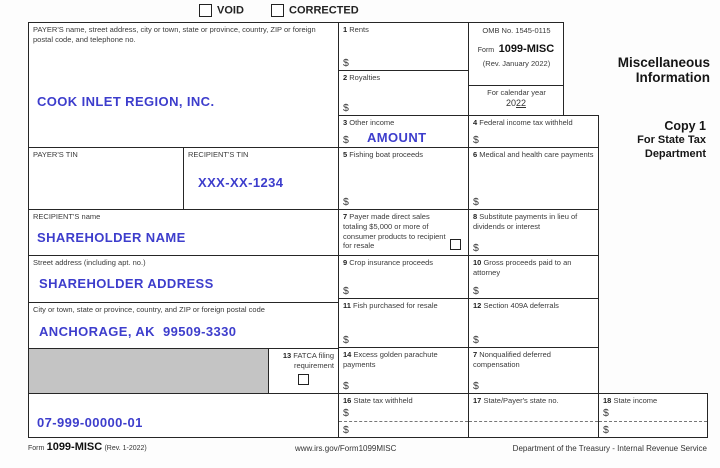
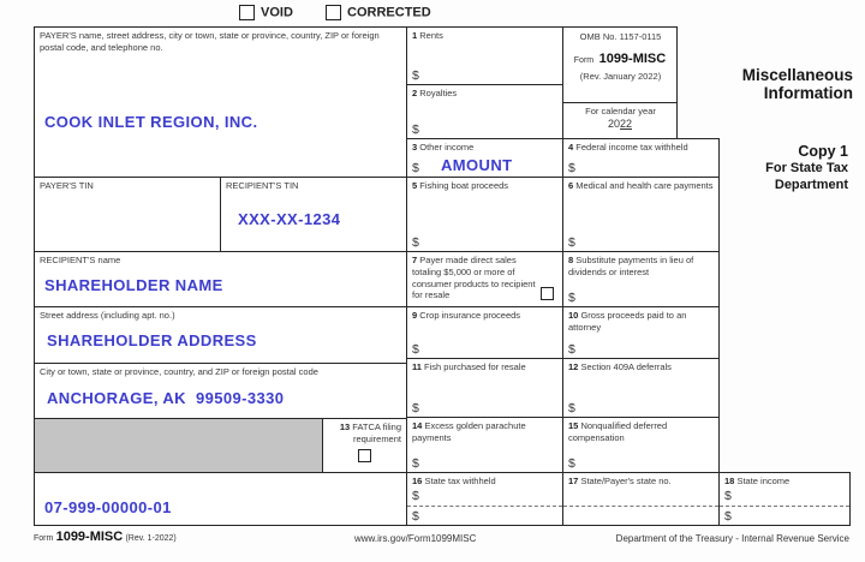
  VOID
  CORRECTED
  PAYER'S name, street address, city or town, state or province, country, ZIP or foreign postal code, and telephone no.
  COOK INLET REGION, INC.
  PAYER'S TIN
  RECIPIENT'S TIN
  XXX-XX-1234
  RECIPIENT'S name
  SHAREHOLDER NAME
  Street address (including apt. no.)
  SHAREHOLDER ADDRESS
  City or town, state or province, country, and ZIP or foreign postal code
  ANCHORAGE, AK 99509-3330
  13 FATCA filing requirement
  07-999-00000-01
  1 Rents
  $
  2 Royalties
  $
- OMB No. 1545-0115
+ OMB No. 1157-0115
  (Rev. January 2022)
  For calendar year
  2022
  3 Other income
  $
  AMOUNT
  4 Federal income tax withheld
  $
  5 Fishing boat proceeds
  $
  6 Medical and health care payments
  $
  7 Payer made direct sales totaling $5,000 or more of consumer products to recipient for resale
  8 Substitute payments in lieu of dividends or interest
  $
  9 Crop insurance proceeds
  $
  10 Gross proceeds paid to an attorney
  $
  11 Fish purchased for resale
  $
  12 Section 409A deferrals
  $
  14 Excess golden parachute payments
  $
- 7 Nonqualified deferred compensation
+ 15 Nonqualified deferred compensation
  $
  16 State tax withheld
  $
  $
  17 State/Payer's state no.
  18 State income
  $
  $
  Miscellaneous
  Information
  Copy 1
  For State Tax
  Department
  www.irs.gov/Form1099MISC
  Department of the Treasury - Internal Revenue Service
